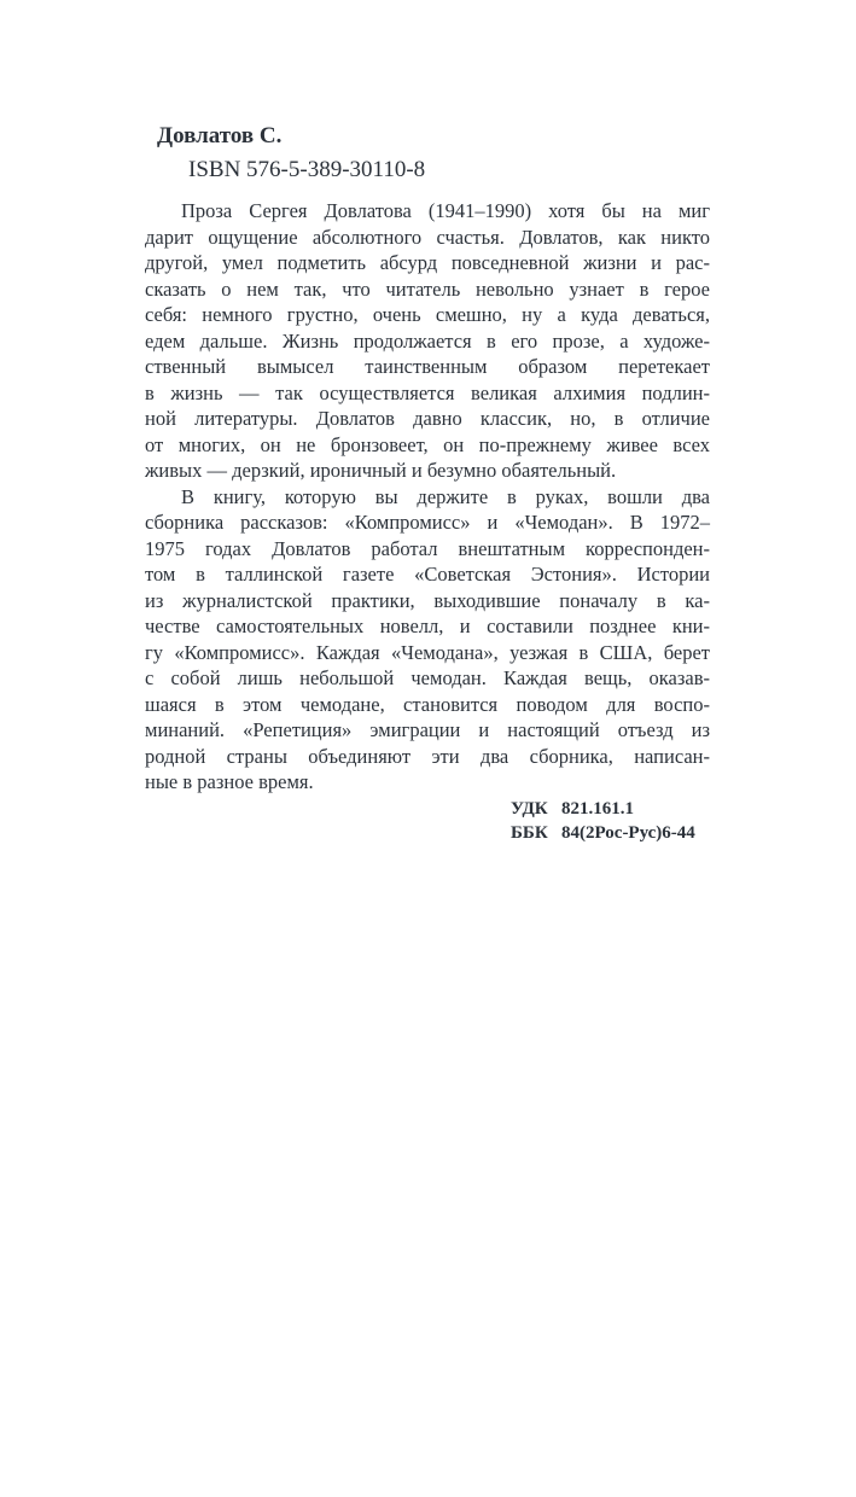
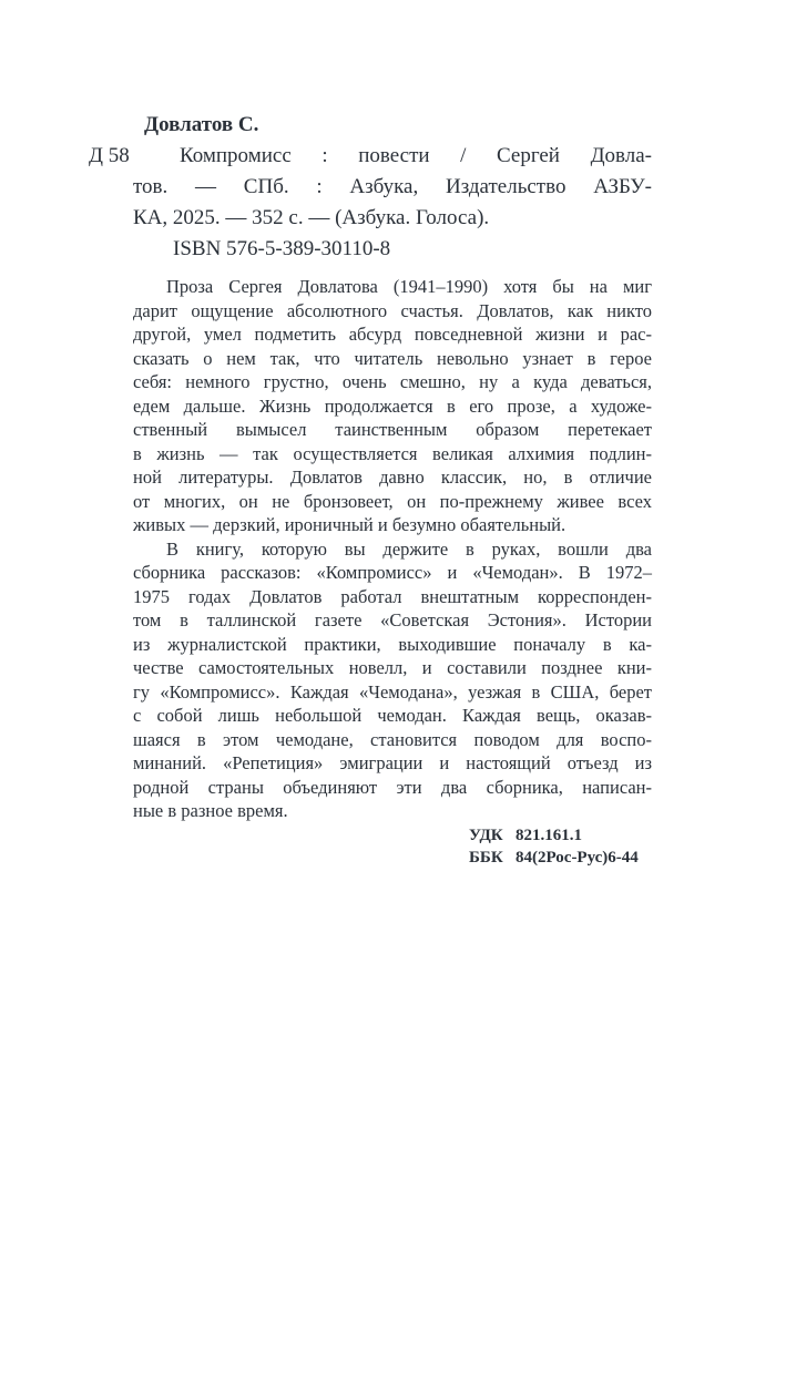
  Довлатов С.
+ Д 58
+ Компромисс : повести / Сергей Довла-
+ тов. — СПб. : Азбука, Издательство АЗБУ-
+ КА, 2025. — 352 с. — (Азбука. Голоса).
  ISBN 576-5-389-30110-8
  Проза Сергея Довлатова (1941–1990) хотя бы на миг
  дарит ощущение абсолютного счастья. Довлатов, как никто
  другой, умел подметить абсурд повседневной жизни и рас-
  сказать о нем так, что читатель невольно узнает в герое
  себя: немного грустно, очень смешно, ну а куда деваться,
  едем дальше. Жизнь продолжается в его прозе, а художе-
  ственный вымысел таинственным образом перетекает
  в жизнь — так осуществляется великая алхимия подлин-
  ной литературы. Довлатов давно классик, но, в отличие
  от многих, он не бронзовеет, он по-прежнему живее всех
  живых — дерзкий, ироничный и безумно обаятельный.
  В книгу, которую вы держите в руках, вошли два
  сборника рассказов: «Компромисс» и «Чемодан». В 1972–
  1975 годах Довлатов работал внештатным корреспонден-
  том в таллинской газете «Советская Эстония». Истории
  из журналистской практики, выходившие поначалу в ка-
  честве самостоятельных новелл, и составили позднее кни-
  гу «Компромисс». Каждая «Чемодана», уезжая в США, берет
  с собой лишь небольшой чемодан. Каждая вещь, оказав-
  шаяся в этом чемодане, становится поводом для воспо-
  минаний. «Репетиция» эмиграции и настоящий отъезд из
  родной страны объединяют эти два сборника, написан-
  ные в разное время.
  УДК 821.161.1
  ББК 84(2Рос-Рус)6-44
